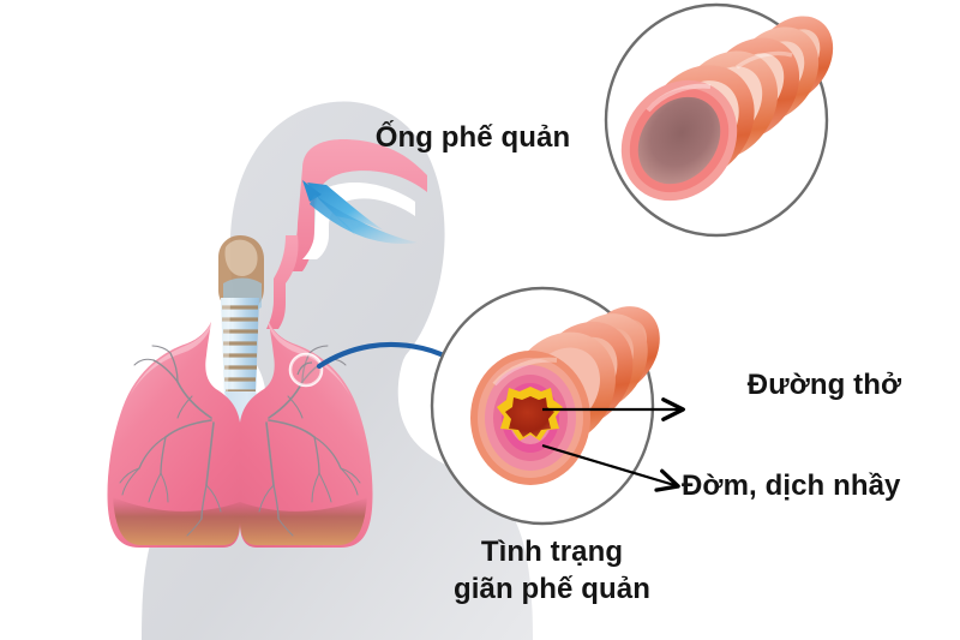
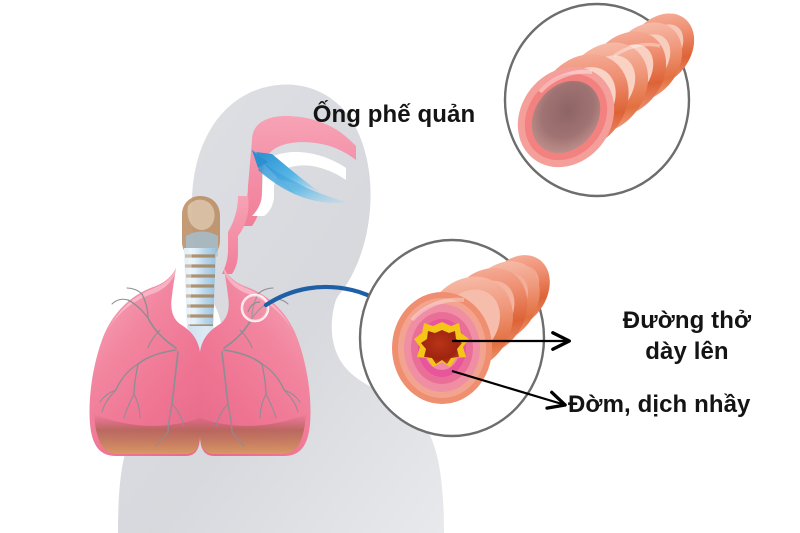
  Ống phế quản
- Tình trạng
- giãn phế quản
  Đường thở
+ dày lên
  Đờm, dịch nhầy
